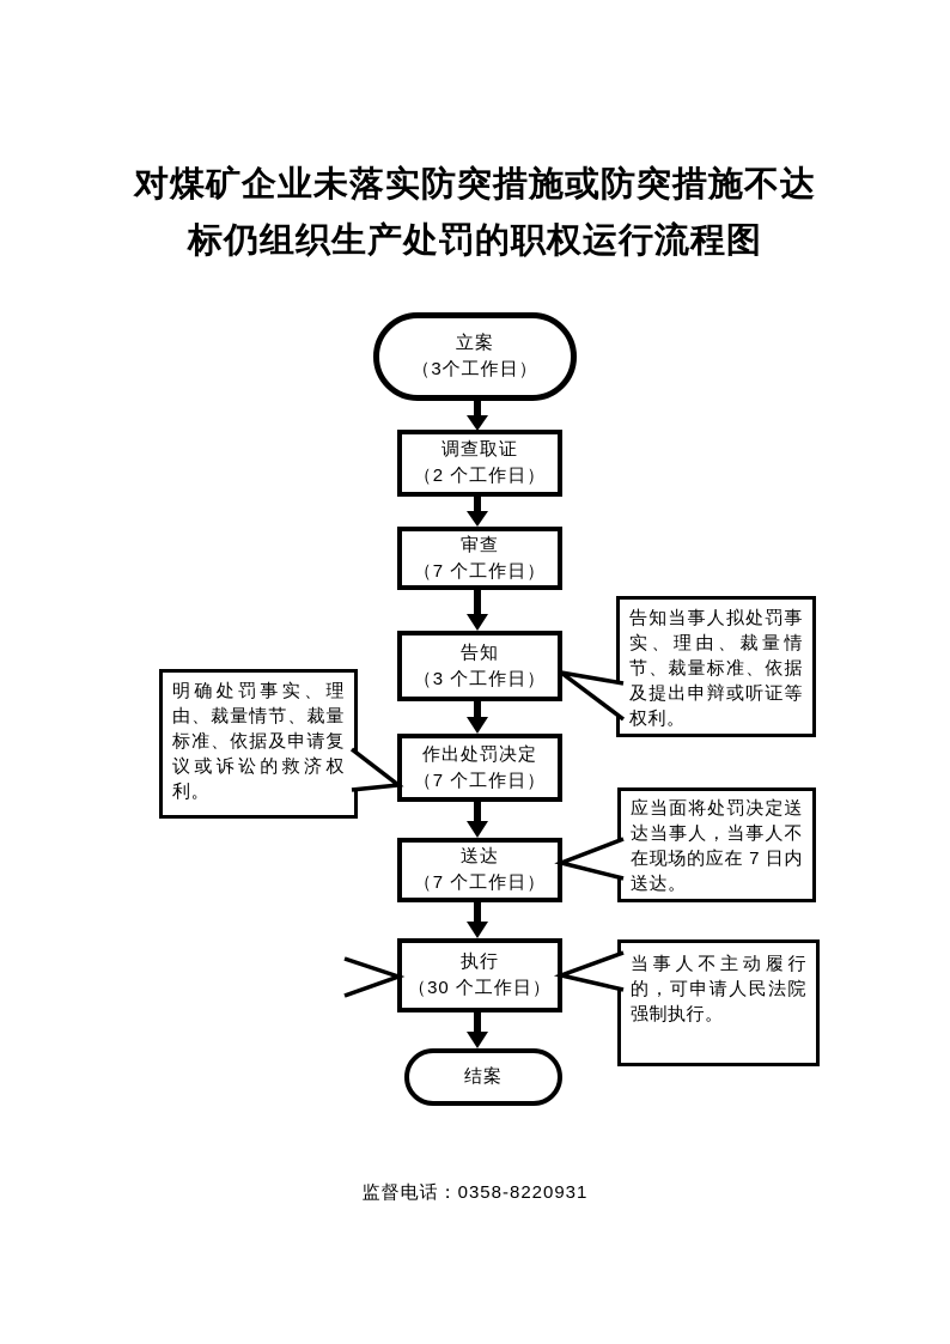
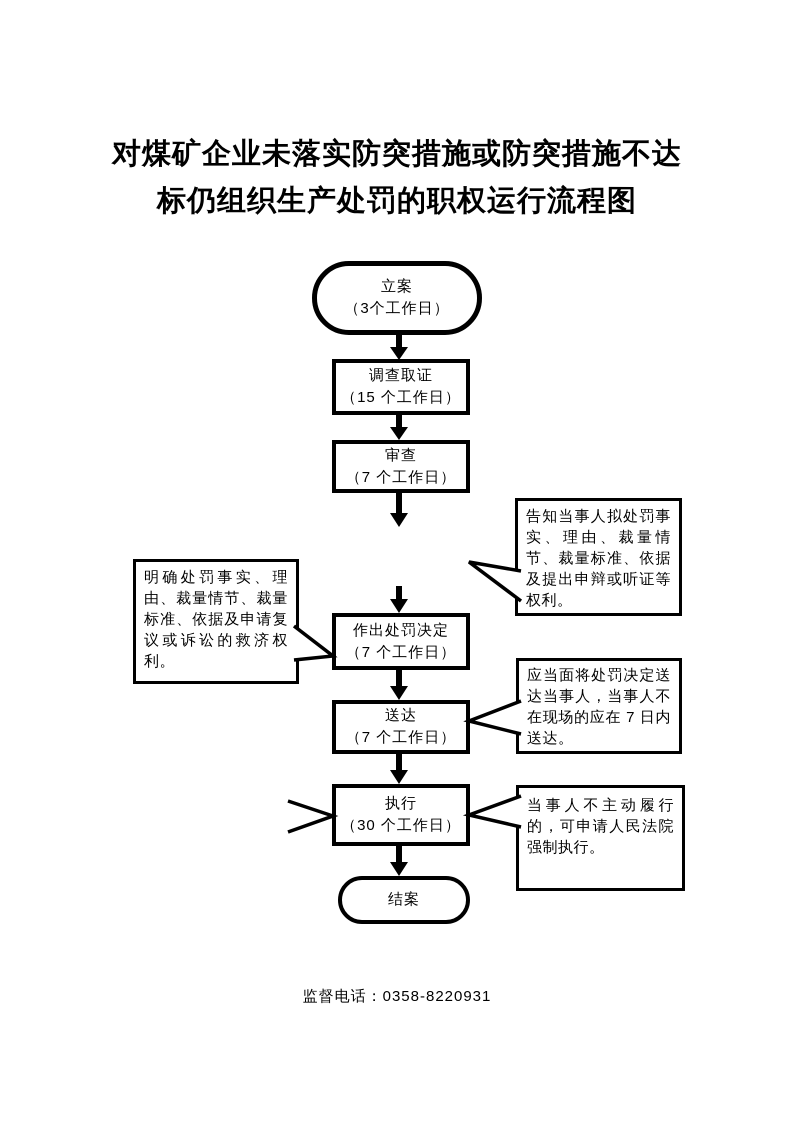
  对煤矿企业未落实防突措施或防突措施不达
  标仍组织生产处罚的职权运行流程图
  立案
  （3个工作日）
  调查取证
- （2 个工作日）
+ （15 个工作日）
  审查
  （7 个工作日）
- 告知
- （3 个工作日）
  作出处罚决定
  （7 个工作日）
  送达
  （7 个工作日）
  执行
  （30 个工作日）
  结案
  告知当事人拟处罚事实、理由、裁量情节、裁量标准、依据及提出申辩或听证等权利。
  明确处罚事实、理由、裁量情节、裁量标准、依据及申请复议或诉讼的救济权利。
  应当面将处罚决定送达当事人，当事人不在现场的应在 7 日内送达。
  当事人不主动履行的，可申请人民法院强制执行。
  监督电话：0358-8220931
